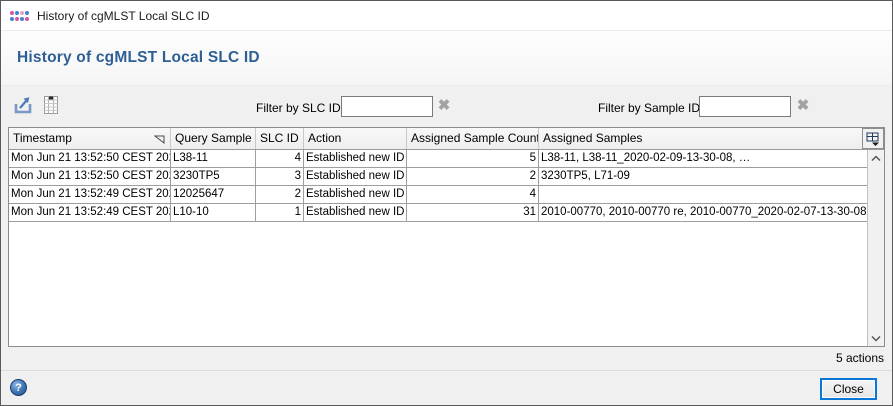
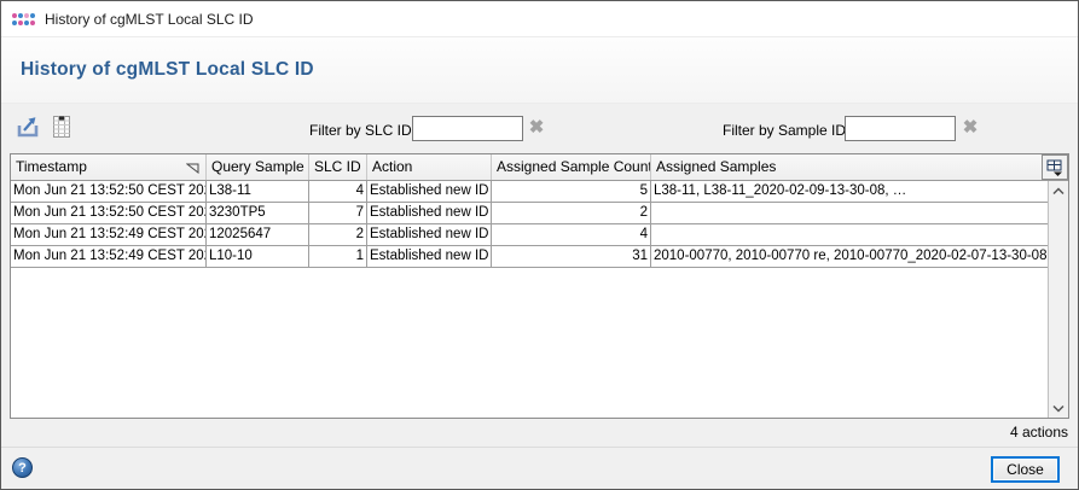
  History of cgMLST Local SLC ID
  History of cgMLST Local SLC ID
  Filter by SLC ID
  ✖
  Filter by Sample ID
  ✖
  Timestamp
  Query Sample
  SLC ID
  Action
  Assigned Sample Count
  Assigned Samples
  Mon Jun 21 13:52:50 CEST 20
  L38-11
  4
  Established new ID
  5
  L38-11, L38-11_2020-02-09-13-30-08, …
  Mon Jun 21 13:52:50 CEST 20
  3230TP5
- 3
+ 7
  Established new ID
  2
- 3230TP5, L71-09
  Mon Jun 21 13:52:49 CEST 20
  12025647
  2
  Established new ID
  4
  Mon Jun 21 13:52:49 CEST 20
  L10-10
  1
  Established new ID
  31
  2010-00770, 2010-00770 re, 2010-00770_2020-02-07-13-30-08
- 5 actions
+ 4 actions
  ?
  Close
